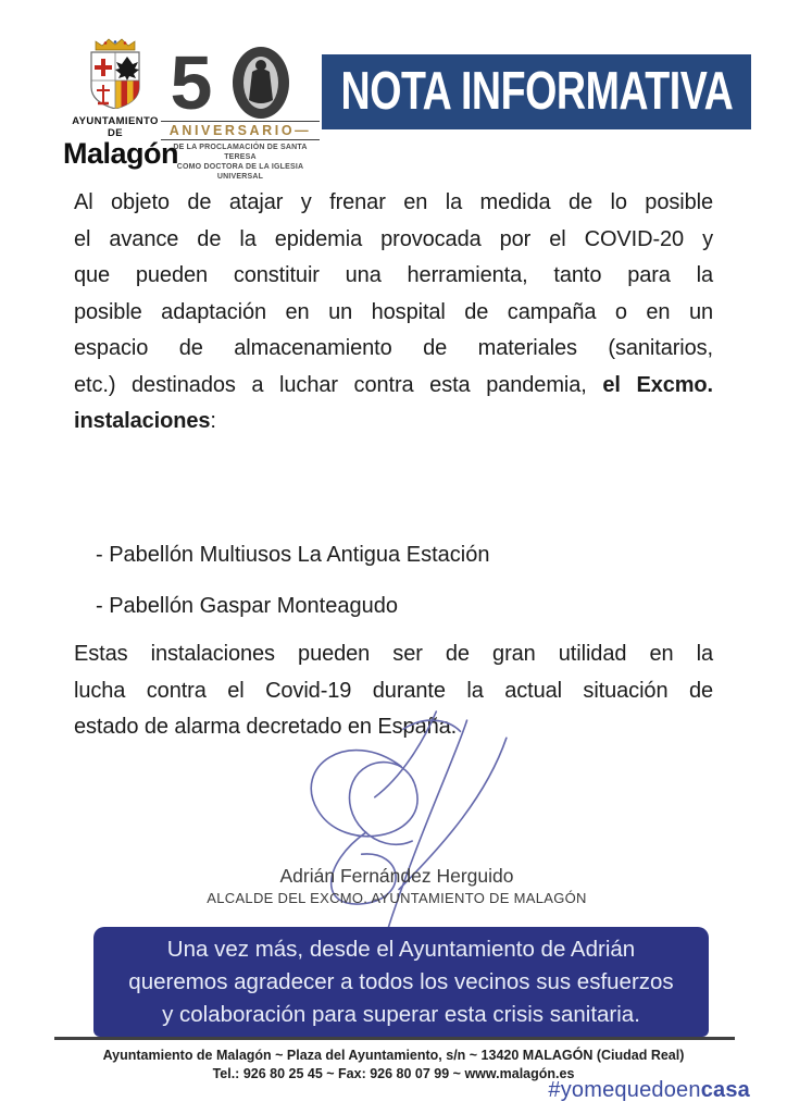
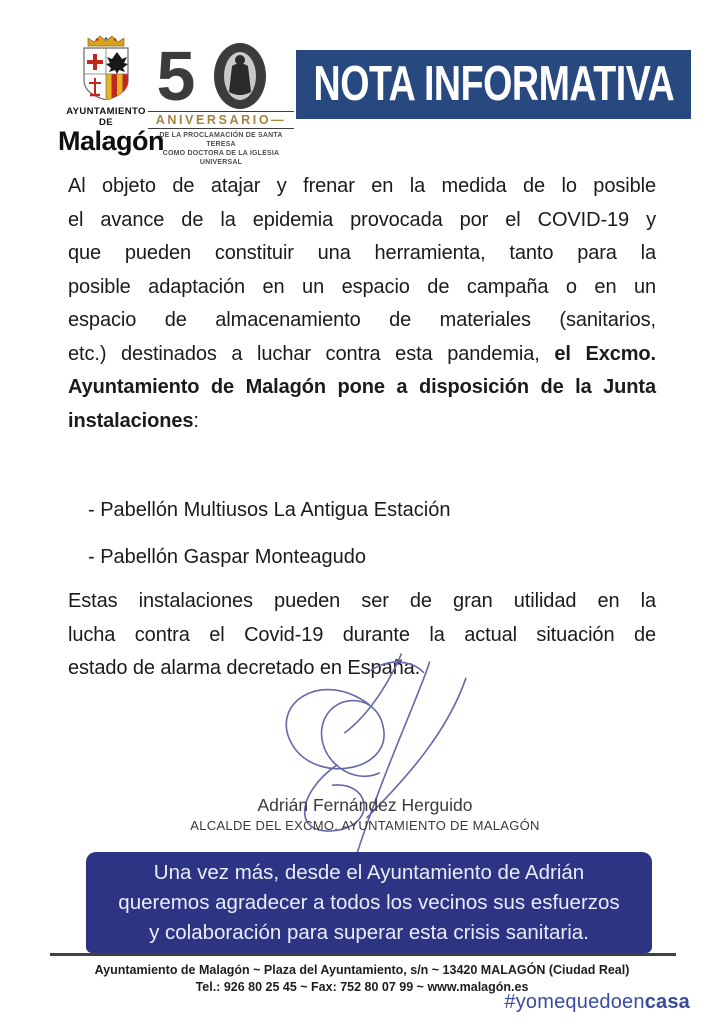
  AYUNTAMIENTO DE
  Malagó
  5
  ANIVERSARIO—
  NOTA INFORMATIVA
  Al objeto de atajar y frenar en la medida de lo posible
- el avance de la epidemia provocada por el COVID-20 y
+ el avance de la epidemia provocada por el COVID-19 y
  que pueden constituir una herramienta, tanto para la
- posible adaptación en un hospital de campaña o en un
+ posible adaptación en un espacio de campaña o en un
  espacio de almacenamiento de materiales (sanitarios,
  etc.) destinados a luchar contra esta pandemia, el Excmo.
+ Ayuntamiento de Malagón pone a disposición de la Junta
  instalaciones:
  - Pabellón Multiusos La Antigua Estación
  - Pabellón Gaspar Monteagudo
  Estas instalaciones pueden ser de gran utilidad en la
  lucha contra el Covid-19 durante la actual situación de
  estado de alarma decretado en Esaña
  Adrián Fernández Herguido
  ALCALDE DEL EXCMO. AYUNTAMIENTO DE MALAGÓN
  Una vez más, desde el Ayuntamiento de Adrián
  queremos agradecer a todos los vecinos sus esfuerzos
  y colaboración para superar esta crisis sanitaria.
  Ayuntamiento de Malagón ~ Plaza del Ayuntamiento, s/n ~ 13420 MALAGÓN (Ciudad Real)
- Tel.: 926 80 25 45 ~ Fax: 926 80 07 99 ~ www.malagón.es
+ Tel.: 926 80 25 45 ~ Fax: 752 80 07 99 ~ www.malagón.es
  #yomequedoencasa
